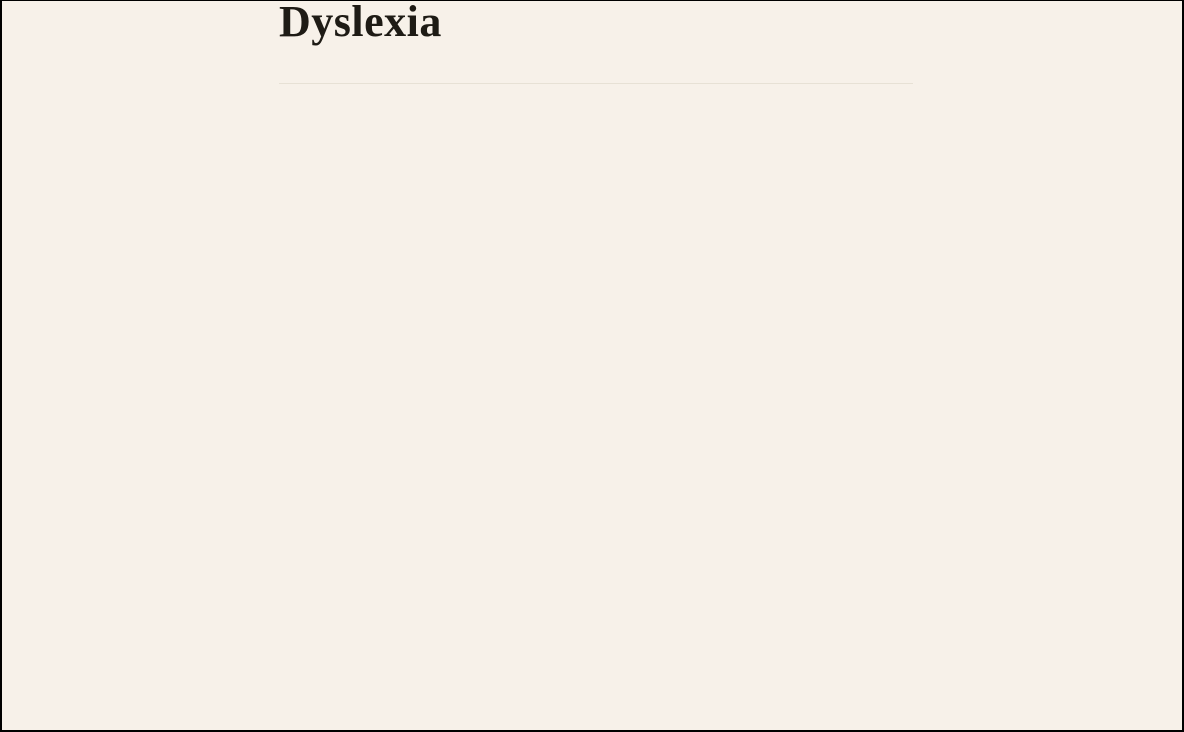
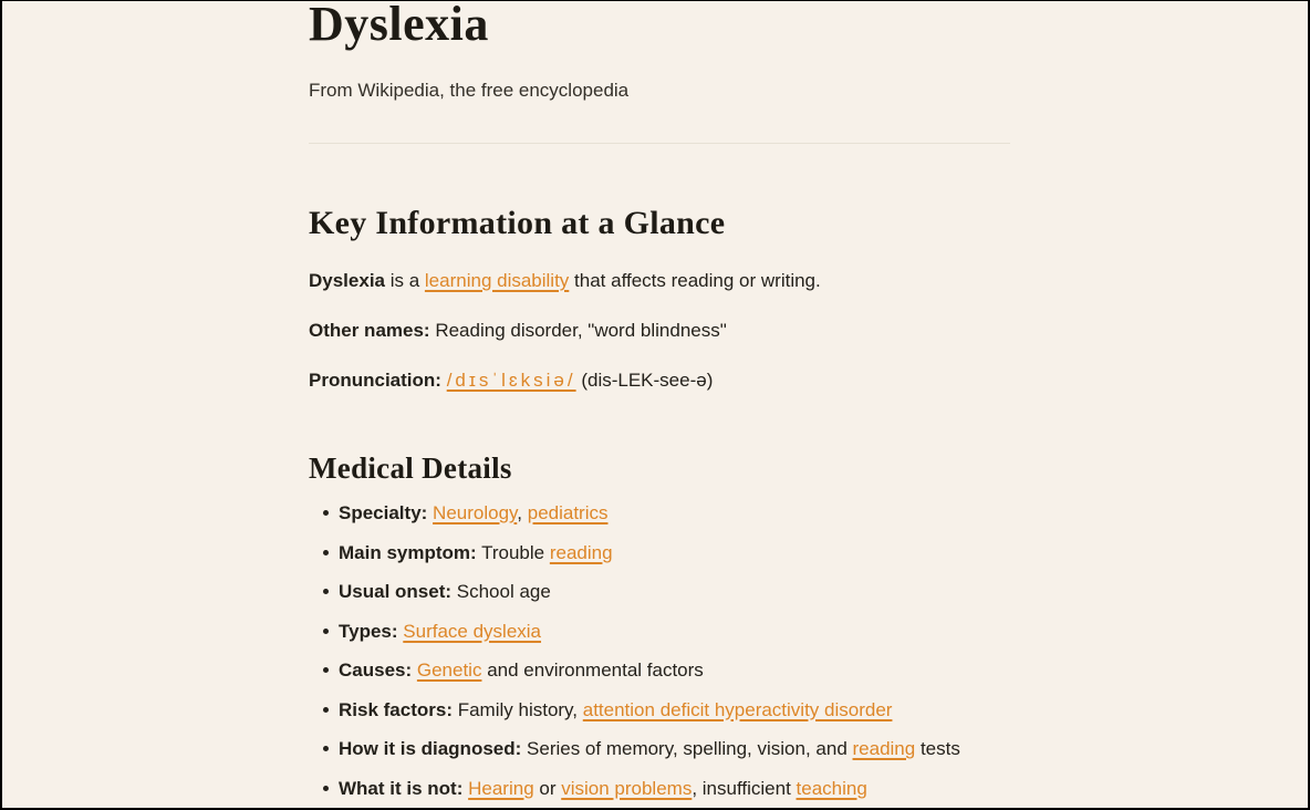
  Dyslexia
+ From Wikipedia, the free encyclopedia
+ Key Information at a Glance
+ Dyslexia is a learning disability that affects reading or writing.
+ Other names: Reading disorder, "word blindness"
+ Pronunciation: /dɪsˈlɛksiə/ (dis-LEK-see-ə)
+ Medical Details
+ Specialty: Neurology, pediatrics
+ Main symptom: Trouble reading
+ Usual onset: School age
+ Types: Surface dyslexia
+ Causes: Genetic and environmental factors
+ Risk factors: Family history, attention deficit hyperactivity disorder
+ How it is diagnosed: Series of memory, spelling, vision, and reading tests
+ What it is not: Hearing or vision problems, insufficient teaching
